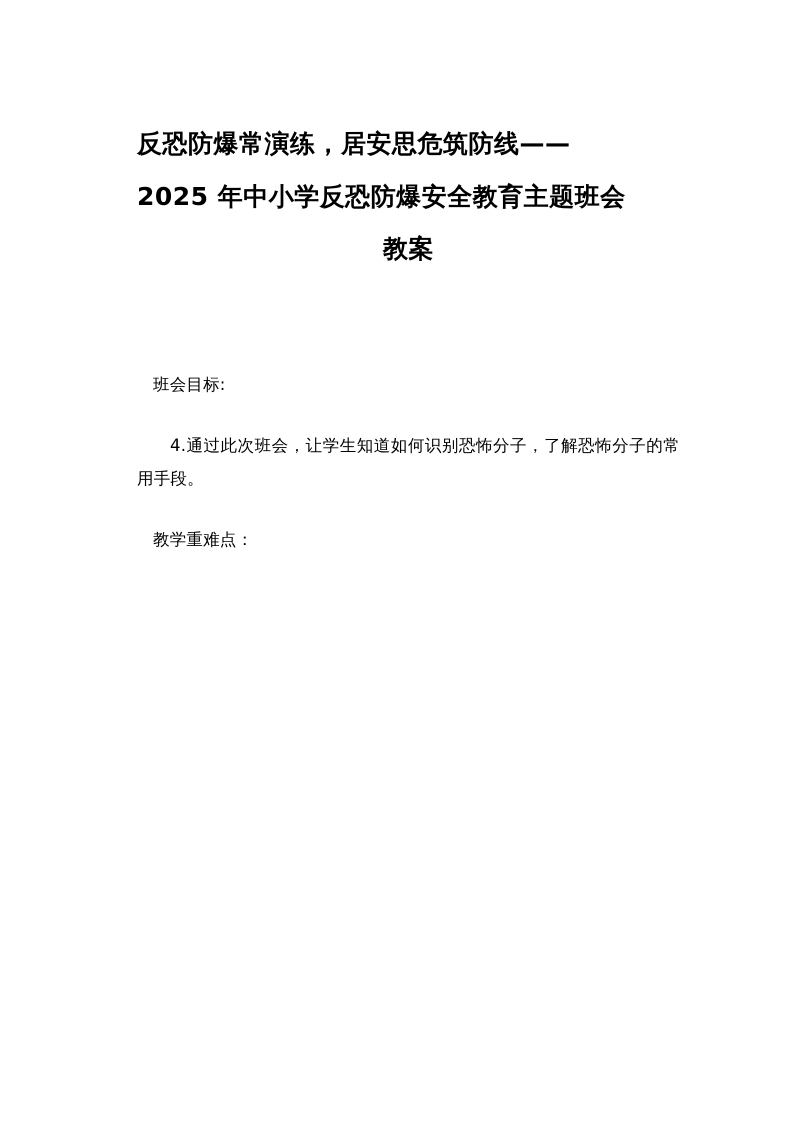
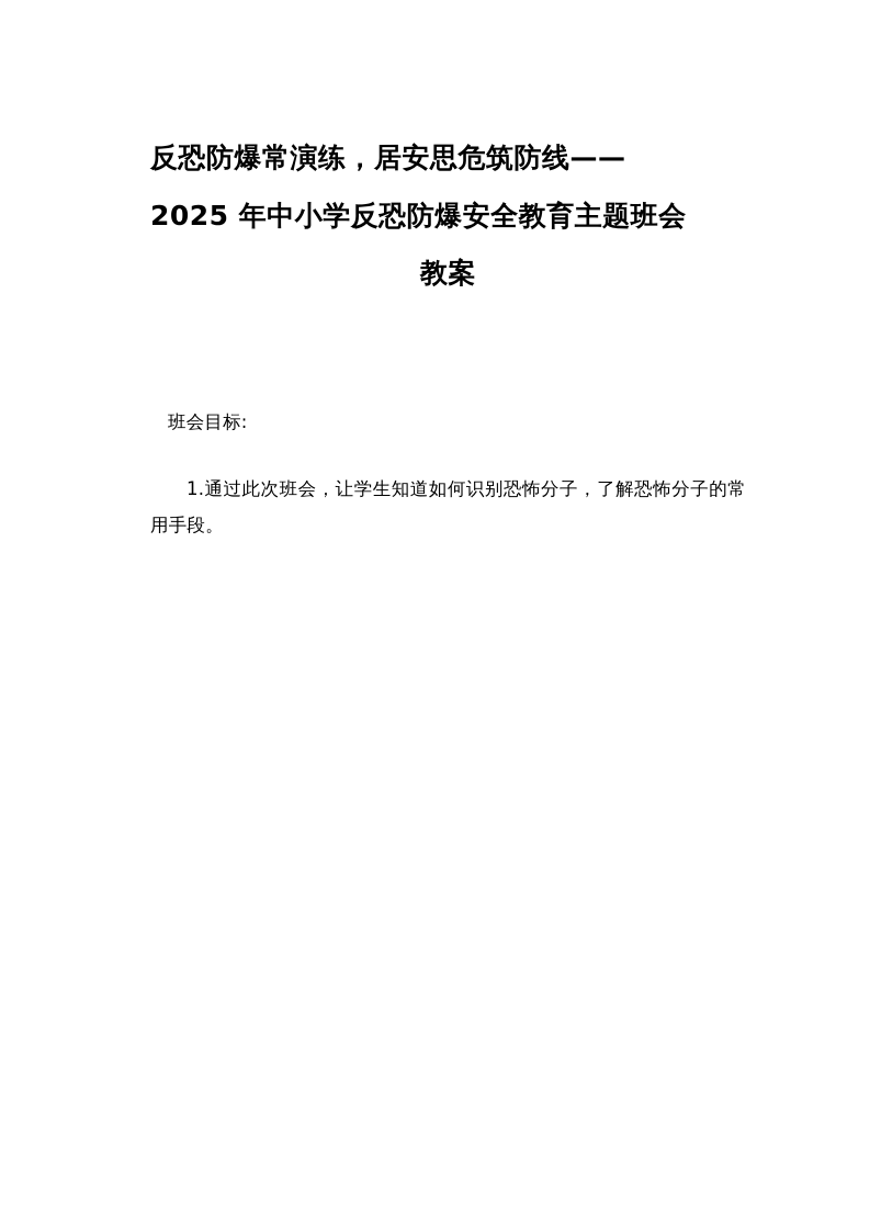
  反恐防爆常演练，居安思危筑防线——
  2025 年中小学反恐防爆安全教育主题班会
  教案
  班会目标:
- 4.通过此次班会，让学生知道如何识别恐怖分子，了解恐怖分子的常用手段。
+ 1.通过此次班会，让学生知道如何识别恐怖分子，了解恐怖分子的常用手段。
- 教学重难点：
